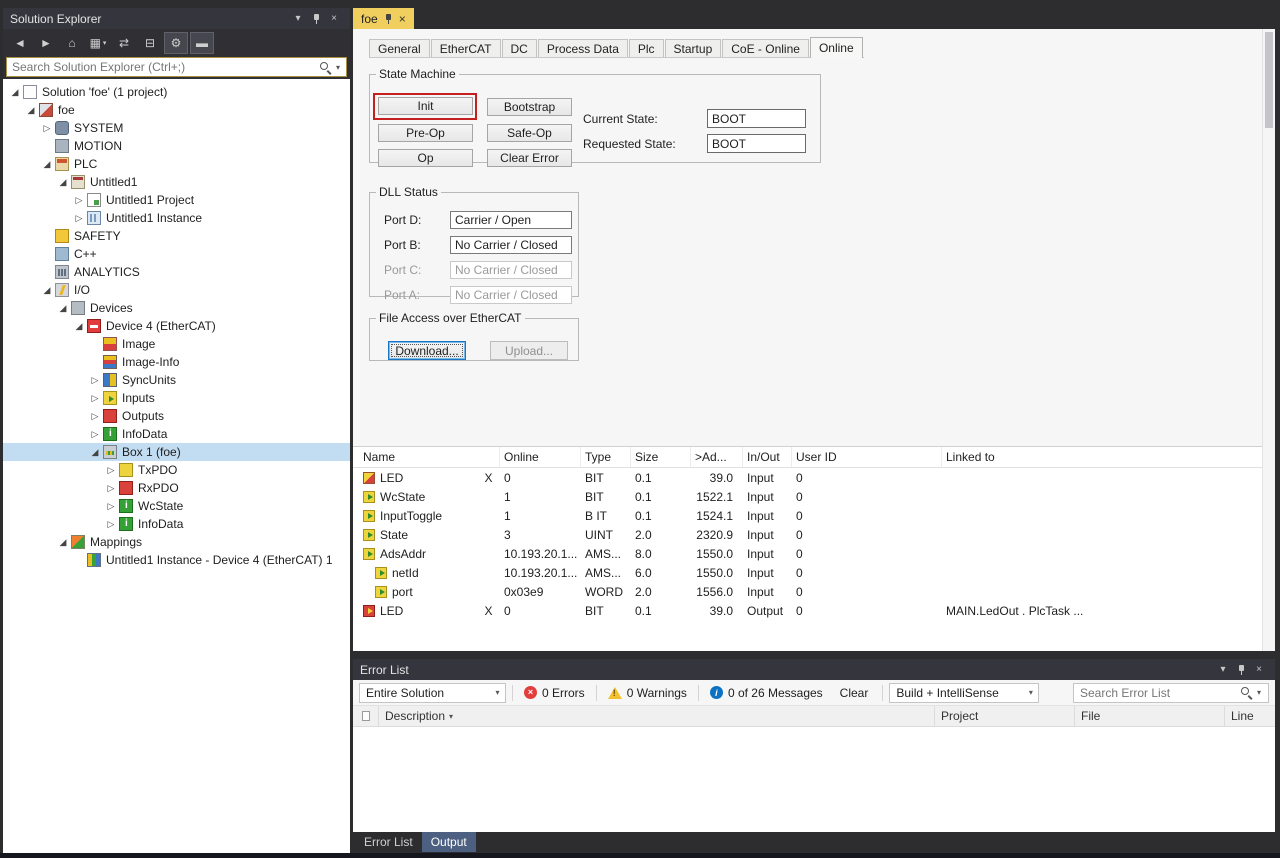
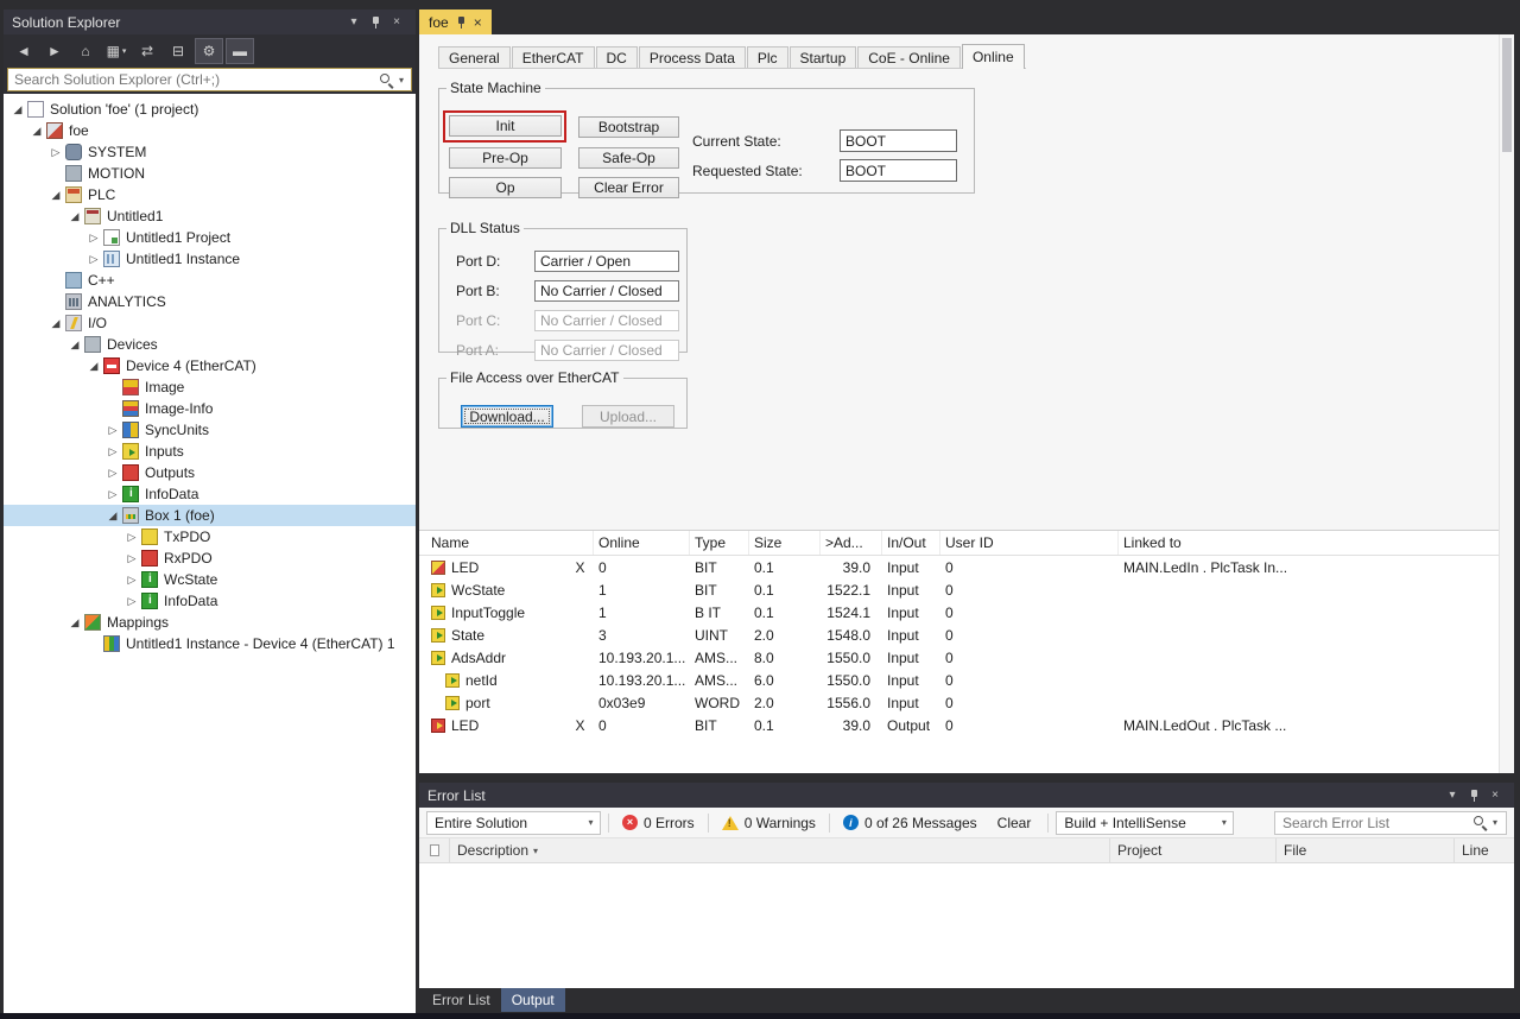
  Solution Explorer
  ▾
  ×
  ◄
  ►
  ⌂
  ▦
  ⇄
  ⊟
  ⚙
  ▬
  Search Solution Explorer (Ctrl+;)
  ▾
  ◢
  Solution 'foe' (1 project)
  ◢
  foe
  ▷
  SYSTEM
  MOTION
  ◢
  PLC
  ◢
  Untitled1
  ▷
  Untitled1 Project
  ▷
  Untitled1 Instance
- SAFETY
  C++
  ANALYTICS
  ◢
  I/O
  ◢
  Devices
  ◢
  Device 4 (EtherCAT)
  Image
  Image-Info
  ▷
  SyncUnits
  ▷
  Inputs
  ▷
  Outputs
  ▷
  InfoData
  ◢
  Box 1 (foe)
  ▷
  TxPDO
  ▷
  RxPDO
  ▷
  WcState
  ▷
  InfoData
  ◢
  Mappings
  Untitled1 Instance - Device 4 (EtherCAT) 1
  foe
  ×
  General
  EtherCAT
  DC
  Process Data
  Plc
  Startup
  CoE - Online
  Online
  State Machine
  Init
  Bootstrap
  Pre-Op
  Safe-Op
  Op
  Clear Error
  Current State:
  BOOT
  Requested State:
  BOOT
  DLL Status
  Port D:
  Carrier / Open
  Port B:
  No Carrier / Closed
  Port C:
  No Carrier / Closed
  Port A:
  No Carrier / Closed
  File Access over EtherCAT
  Download...
  Upload...
  Name
  Online
  Type
  Size
  >Ad...
  In/Out
  User ID
  Linked to
  LED
  X
  0
  BIT
  0.1
  39.0
  Input
  0
+ MAIN.LedIn . PlcTask In...
  WcState
  1
  BIT
  0.1
  1522.1
  Input
  0
  InputToggle
  1
  B IT
  0.1
  1524.1
  Input
  0
  State
  3
  UINT
  2.0
- 2320.9
+ 1548.0
  Input
  0
  AdsAddr
  10.193.20.1...
  AMS...
  8.0
  1550.0
  Input
  0
  netId
  10.193.20.1...
  AMS...
  6.0
  1550.0
  Input
  0
  port
  0x03e9
  WORD
  2.0
  1556.0
  Input
  0
  LED
  X
  0
  BIT
  0.1
  39.0
  Output
  0
  MAIN.LedOut . PlcTask ...
  Error List
  ▾
  ×
  Entire Solution
  ▾
  0 Errors
  0 Warnings
  0 of 26 Messages
  Clear
  Build + IntelliSense
  ▾
  Search Error List
  ▾
  Description
  ▾
  Project
  File
  Line
  Error List
  Output
